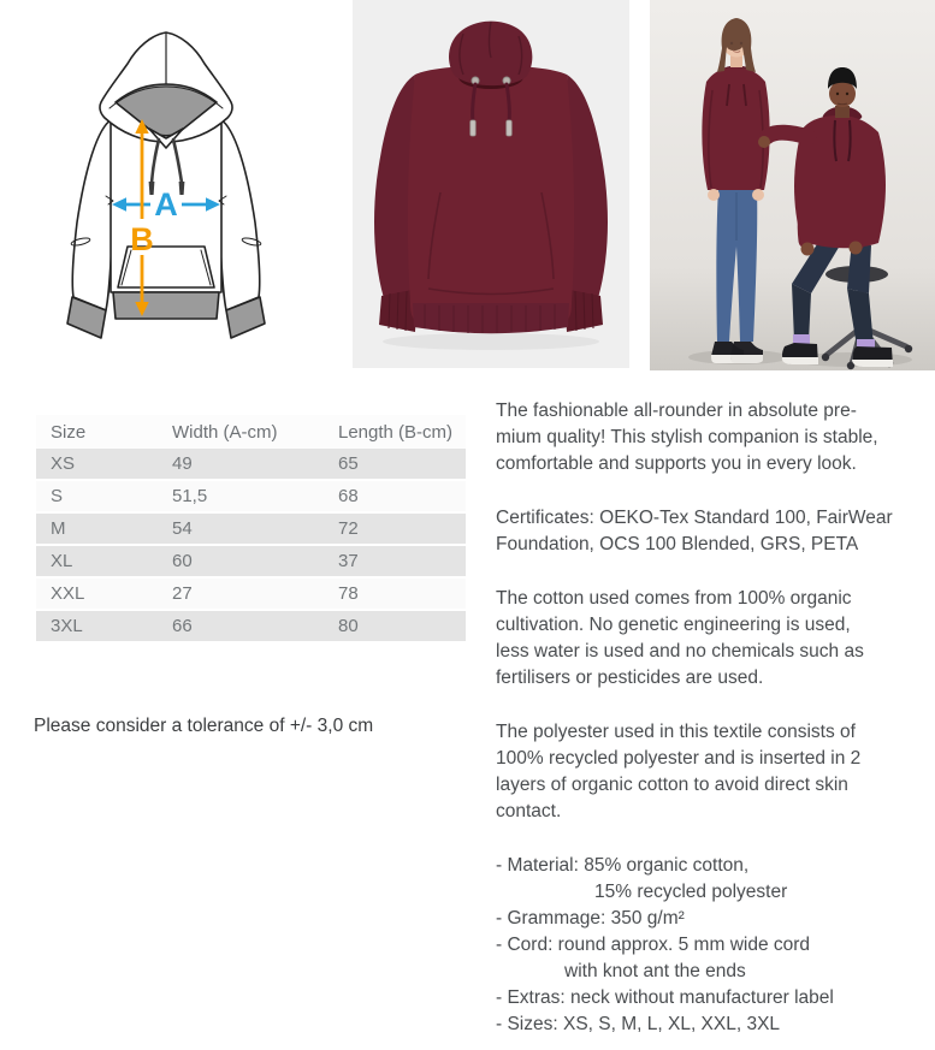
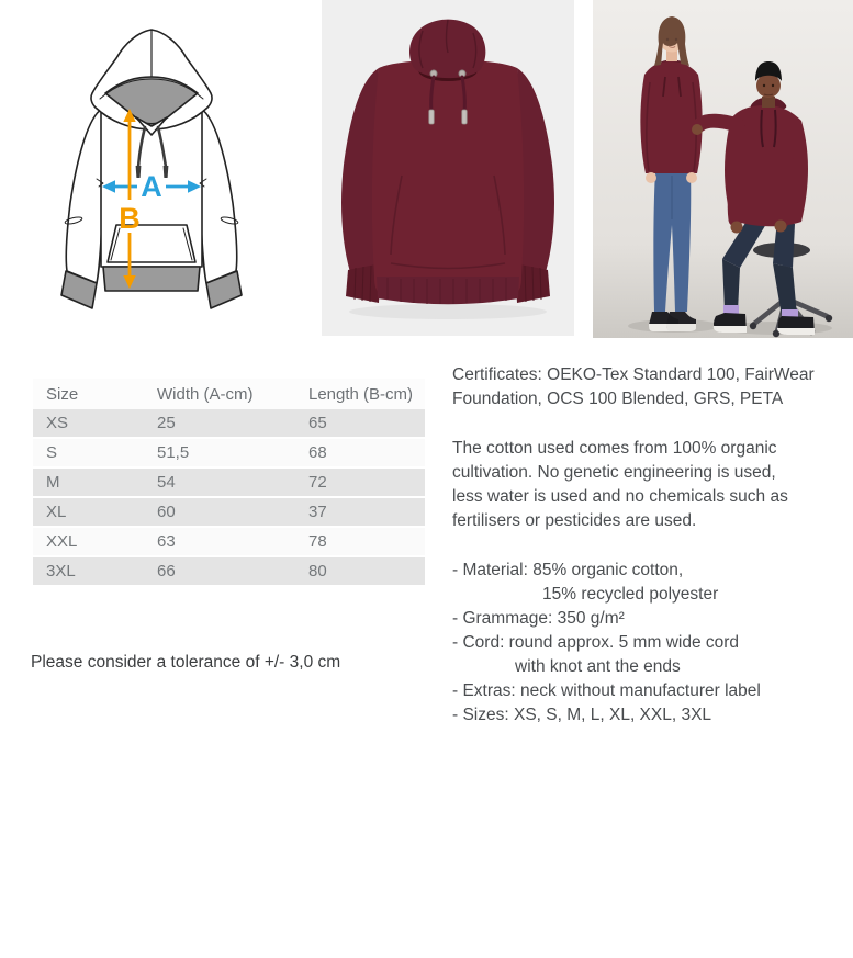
  A
  B
  Size	Width (A-cm)	Length (B-cm)
- XS	49	65
+ XS	25	65
  S	51,5	68
  M	54	72
  XL	60	37
- XXL	27	78
+ XXL	63	78
  3XL	66	80
  Please consider a tolerance of +/- 3,0 cm
- The fashionable all-rounder in absolute pre-
- mium quality! This stylish companion is stable,
- comfortable and supports you in every look.
  Certificates: OEKO-Tex Standard 100, FairWear
  Foundation, OCS 100 Blended, GRS, PETA
  The cotton used comes from 100% organic
  cultivation. No genetic engineering is used,
  less water is used and no chemicals such as
  fertilisers or pesticides are used.
- The polyester used in this textile consists of
- 100% recycled polyester and is inserted in 2
- layers of organic cotton to avoid direct skin
- contact.
  - Material: 85% organic cotton,
  15% recycled polyester
  - Grammage: 350 g/m²
  - Cord: round approx. 5 mm wide cord
  with knot ant the ends
  - Extras: neck without manufacturer label
  - Sizes: XS, S, M, L, XL, XXL, 3XL
